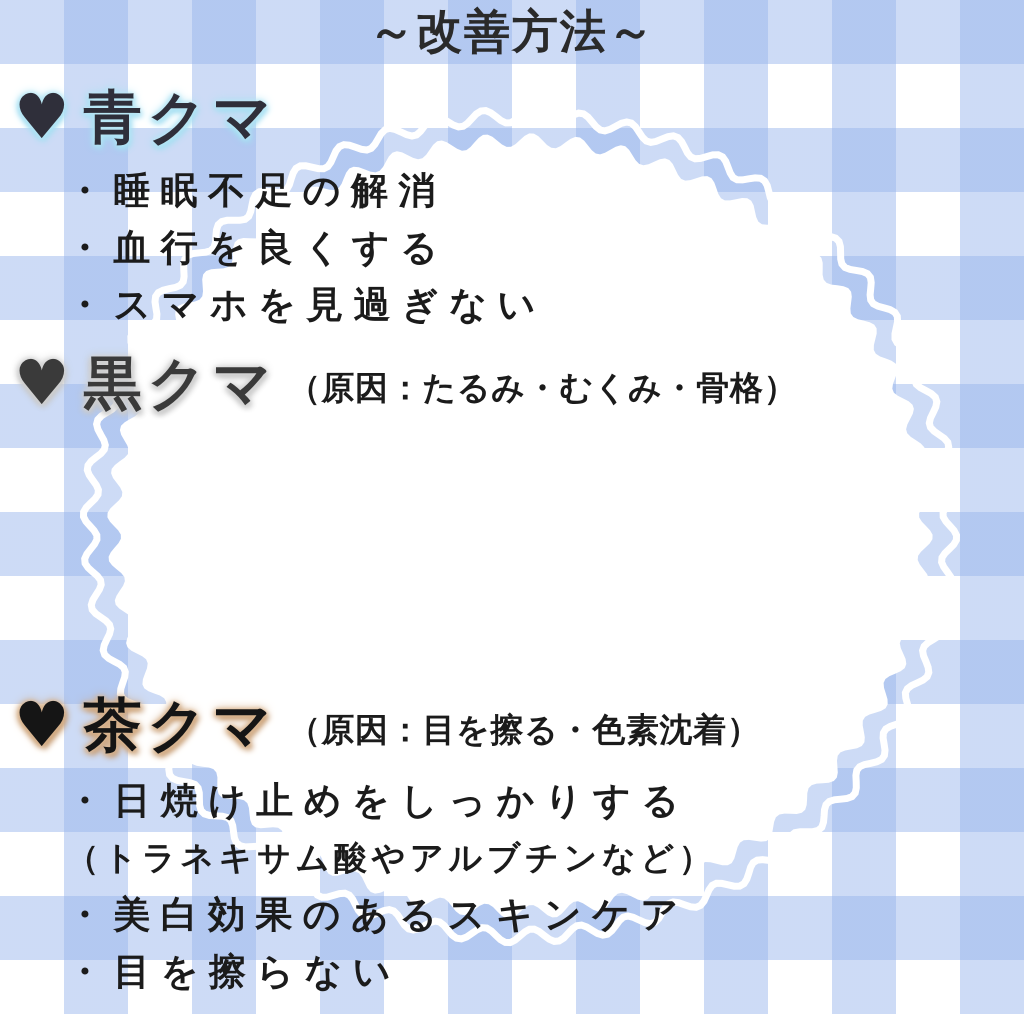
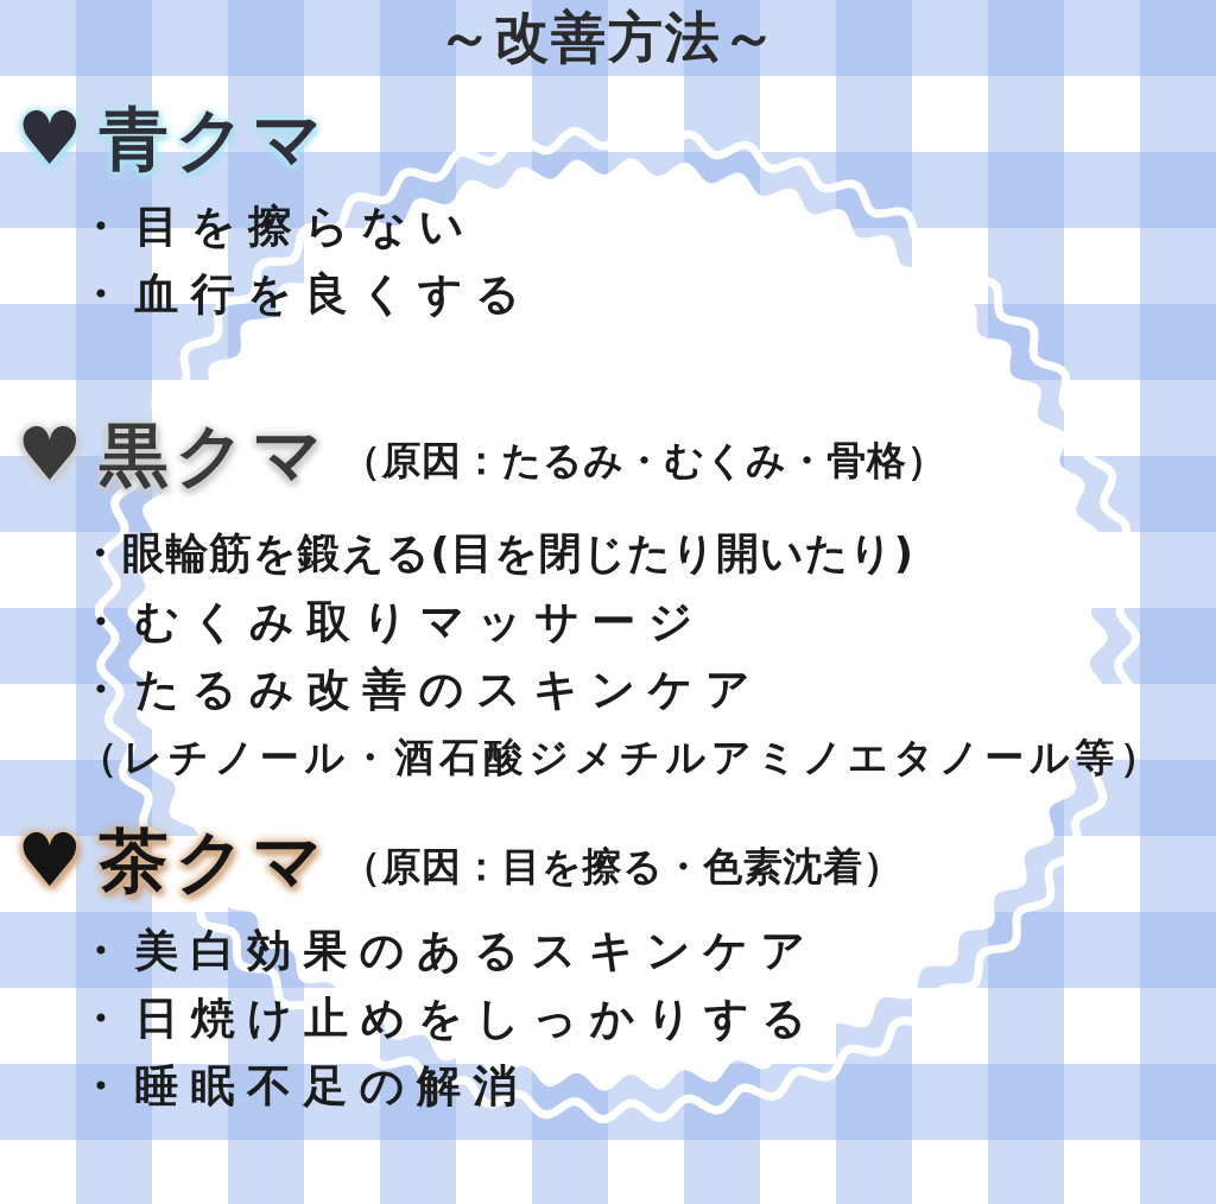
  ～改善方法～
  ♥
  青クマ
- ・睡眠不足の解消
+ ・目を擦らない
  ・血行を良くする
- ・スマホを見過ぎない
  ♥
  黒クマ
  （原因：たるみ・むくみ・骨格）
+ ・眼輪筋を鍛える(目を閉じたり開いたり)
+ ・むくみ取りマッサージ
+ ・たるみ改善のスキンケア
+ （レチノール・酒石酸ジメチルアミノエタノール等）
  ♥
  茶クマ
  （原因：目を擦る・色素沈着）
- ・日焼け止めをしっかりする
+ ・美白効果のあるスキンケア
- （トラネキサム酸やアルブチンなど）
- ・美白効果のあるスキンケア
+ ・日焼け止めをしっかりする
- ・目を擦らない
+ ・睡眠不足の解消
